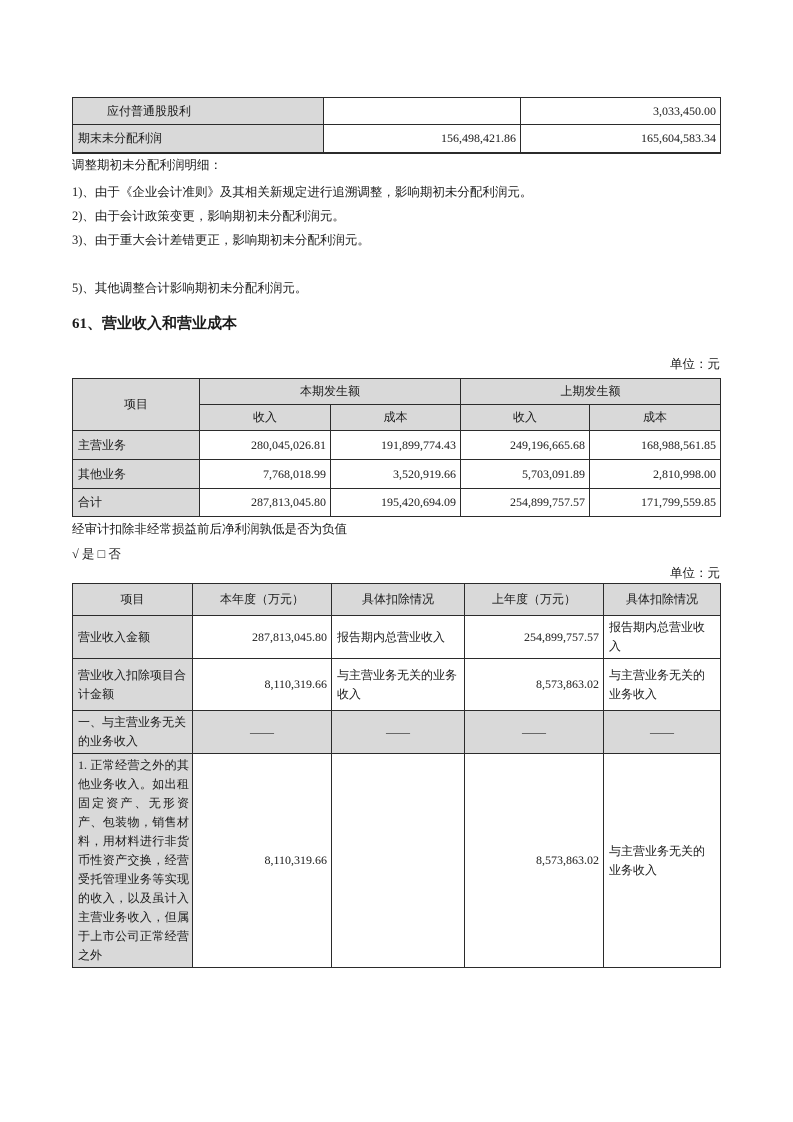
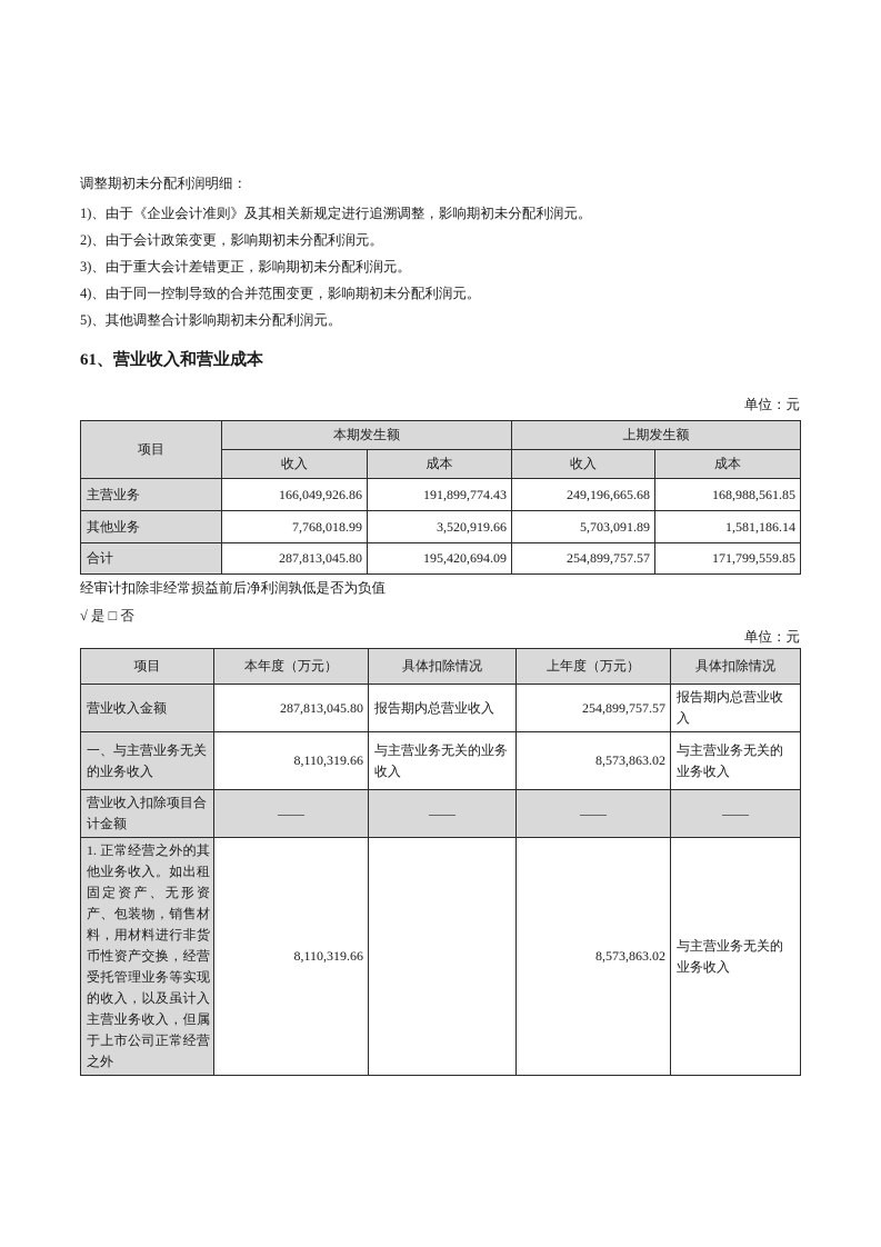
- 应付普通股股利		3,033,450.00
- 期末未分配利润	156,498,421.86	165,604,583.34
  调整期初未分配利润明细：
  1)、由于《企业会计准则》及其相关新规定进行追溯调整，影响期初未分配利润元。
  2)、由于会计政策变更，影响期初未分配利润元。
  3)、由于重大会计差错更正，影响期初未分配利润元。
+ 4)、由于同一控制导致的合并范围变更，影响期初未分配利润元。
  5)、其他调整合计影响期初未分配利润元。
  61、营业收入和营业成本
  单位：元
  项目	本期发生额	上期发生额
  收入	成本	收入	成本
- 主营业务	280,045,026.81	191,899,774.43	249,196,665.68	168,988,561.85
+ 主营业务	166,049,926.86	191,899,774.43	249,196,665.68	168,988,561.85
- 其他业务	7,768,018.99	3,520,919.66	5,703,091.89	2,810,998.00
+ 其他业务	7,768,018.99	3,520,919.66	5,703,091.89	1,581,186.14
  合计	287,813,045.80	195,420,694.09	254,899,757.57	171,799,559.85
  经审计扣除非经常损益前后净利润孰低是否为负值
  √ 是 □ 否
  单位：元
  项目	本年度（万元）	具体扣除情况	上年度（万元）	具体扣除情况
  营业收入金额	287,813,045.80	报告期内总营业收入	254,899,757.57	报告期内总营业收入
- 营业收入扣除项目合计金额	8,110,319.66	与主营业务无关的业务收入	8,573,863.02	与主营业务无关的业务收入
+ 一、与主营业务无关的业务收入	8,110,319.66	与主营业务无关的业务收入	8,573,863.02	与主营业务无关的业务收入
- 一、与主营业务无关的业务收入	——	——	——	——
+ 营业收入扣除项目合计金额	——	——	——	——
  1. 正常经营之外的其他业务收入。如出租固定资产、无形资产、包装物，销售材料，用材料进行非货币性资产交换，经营受托管理业务等实现的收入，以及虽计入主营业务收入，但属于上市公司正常经营之外	8,110,319.66		8,573,863.02	与主营业务无关的业务收入
